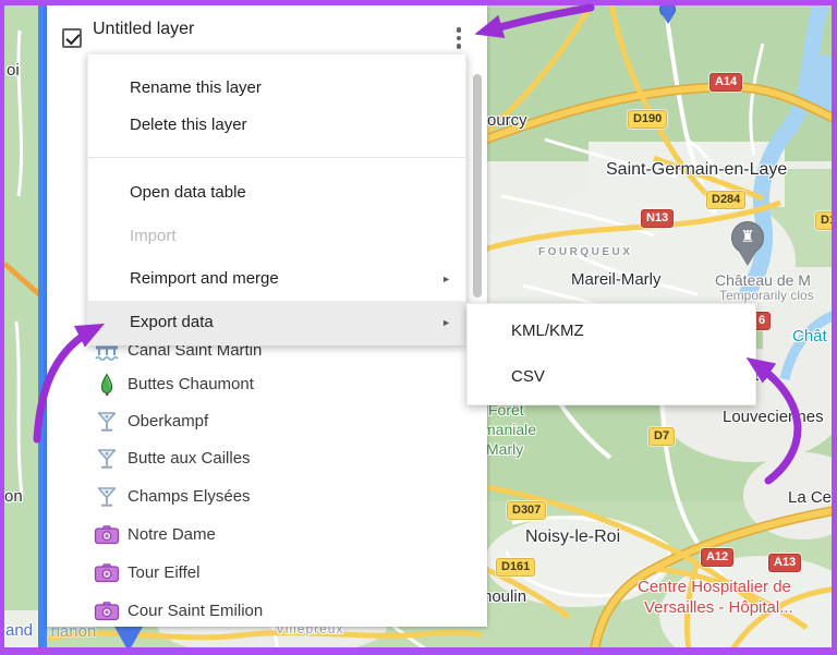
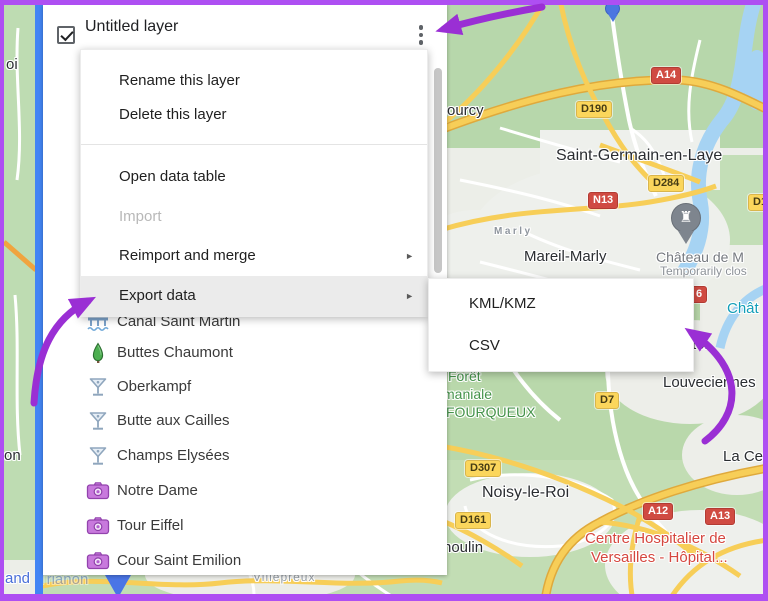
  oi
  on
  ourcy
  Saint-Germain-en-Laye
- FOURQUEUX
+ Marly
  Mareil-Marly
  Château de M
  Temporarily clos
  Chât
  Forêt
  maniale
- Marly
+ FOURQUEUX
  Louvecienes
  La Ce
  Noisy-le-Roi
  noulin
  Centre Hospitalier de
  Versailles - Hôpital...
  Villepreux
  and
  rianon
  A14
  D190
  D284
  N13
  D1
  6
  D7
  D307
  D161
  A12
  A13
  ♜
  Untitled layer
  Canal Saint Martin
  Buttes Chaumont
  Oberkampf
  Butte aux Cailles
  Champs Elysées
  Notre Dame
  Tour Eiffel
  Cour Saint Emilion
  Rename this layer
  Delete this layer
  Open data table
  Import
  Reimport and merge
  ►
  Export data
  ►
  KML/KMZ
  CSV
